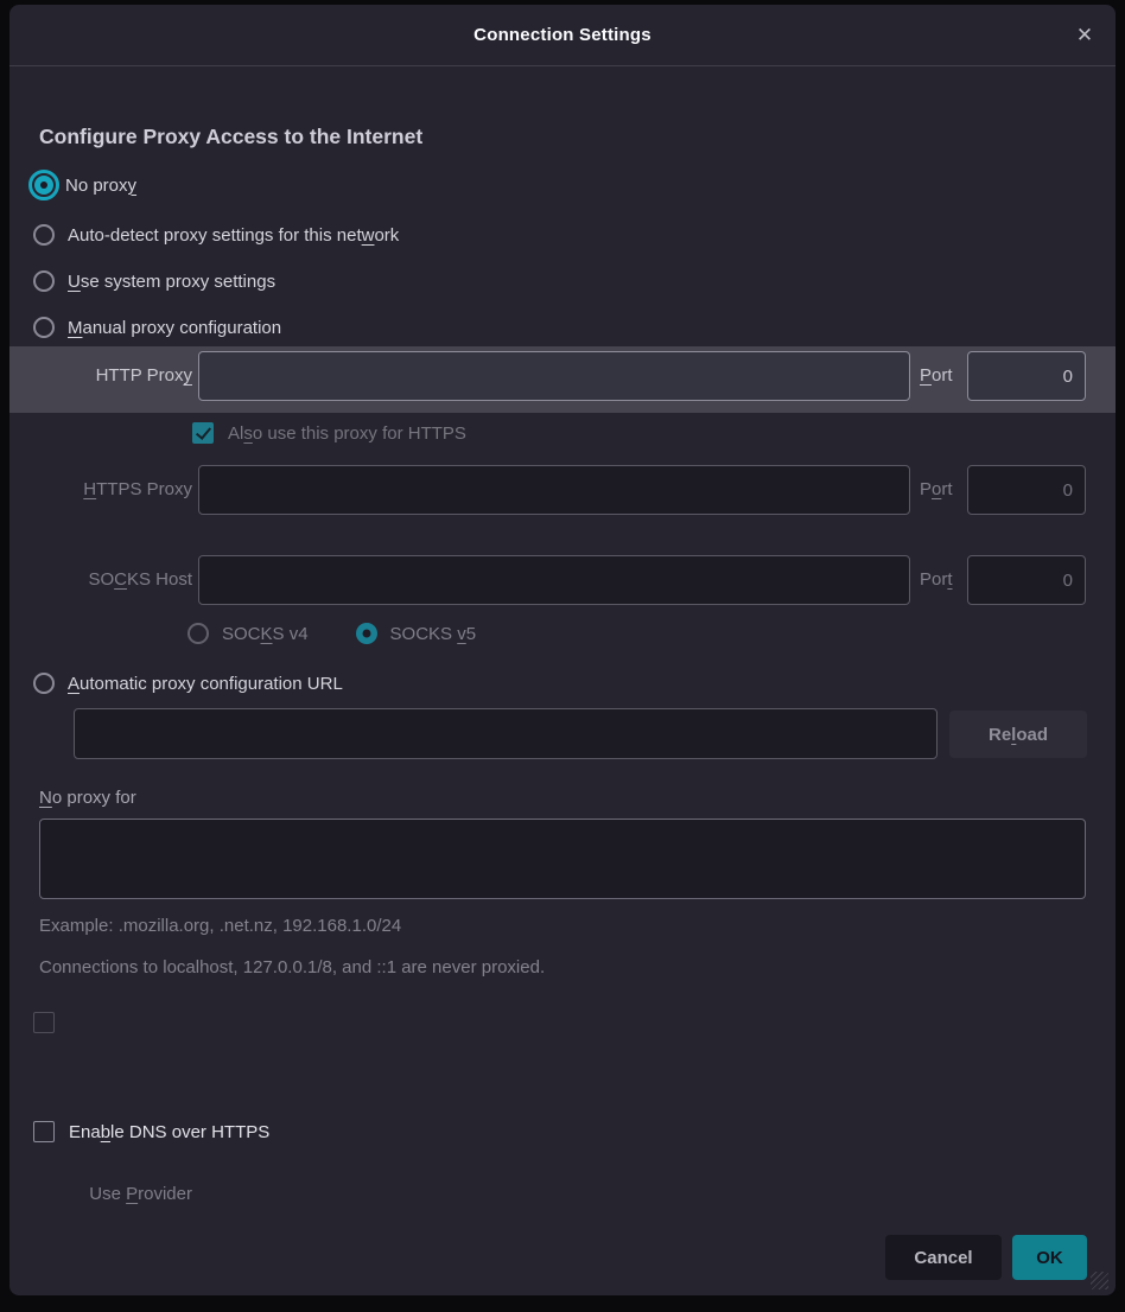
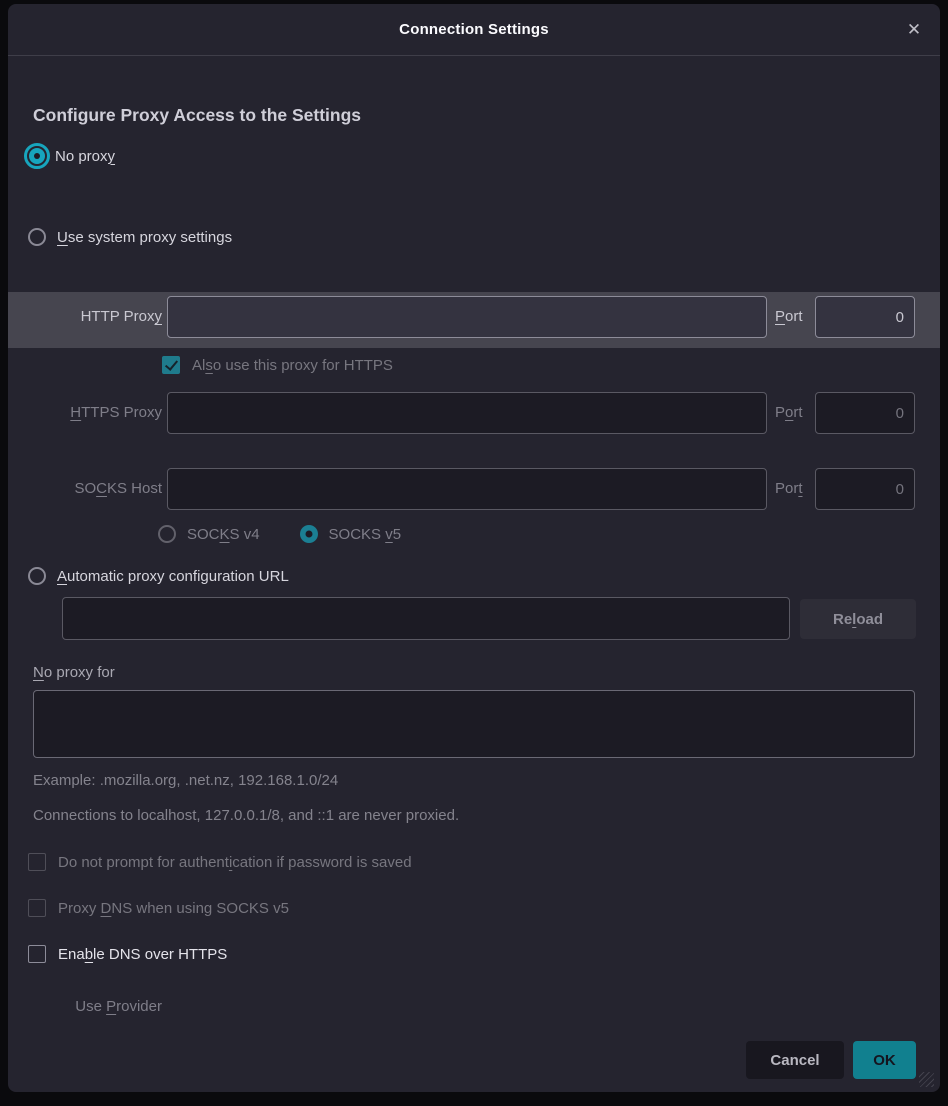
  Connection Settings
  ✕
- Configure Proxy Access to the Internet
+ Configure Proxy Access to the Settings
  No proxy
- Auto-detect proxy settings for this network
  Use system proxy settings
- Manual proxy configuration
  HTTP Proxy
  Port
  0
  Also use this proxy for HTTPS
  HTTPS Proxy
  Port
  0
  SOCKS Host
  Port
  0
  SOCKS v4
  SOCKS v5
  Automatic proxy configuration URL
  Reload
  No proxy for
  Example: .mozilla.org, .net.nz, 192.168.1.0/24
  Connections to localhost, 127.0.0.1/8, and ::1 are never proxied.
+ Do not prompt for authentication if password is saved
+ Proxy DNS when using SOCKS v5
  Enable DNS over HTTPS
  Use Provider
  Cancel
  OK
